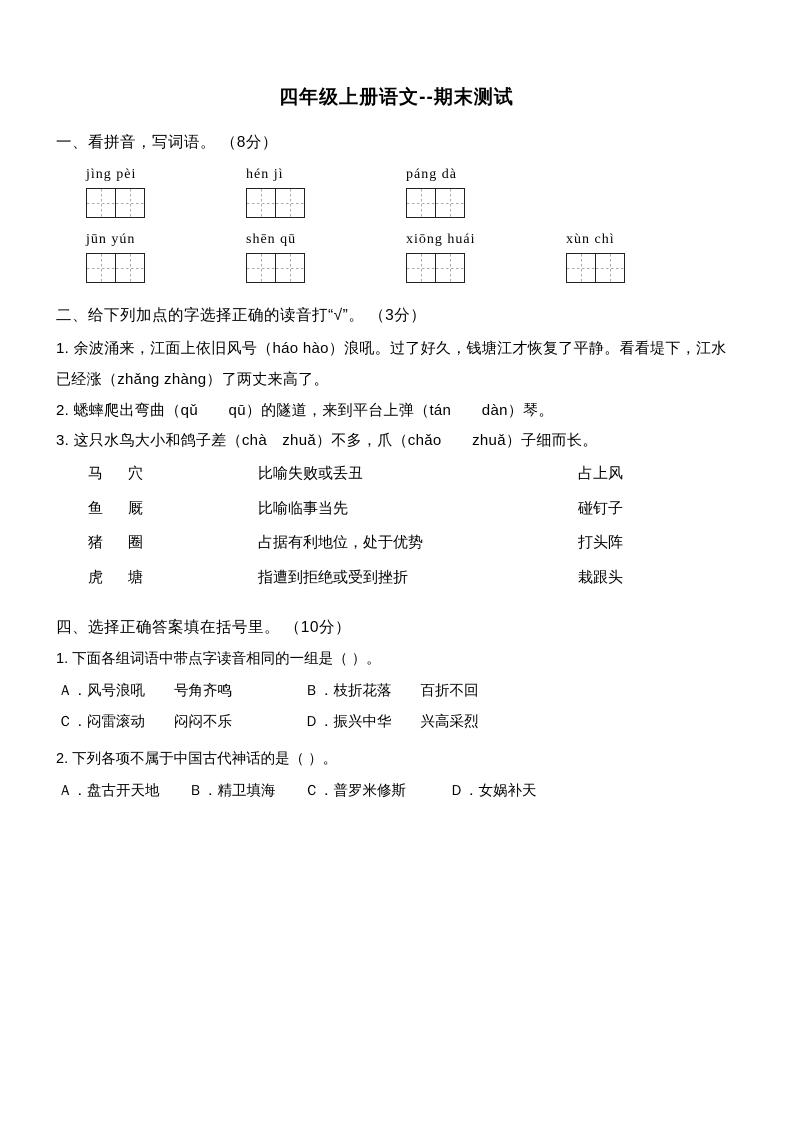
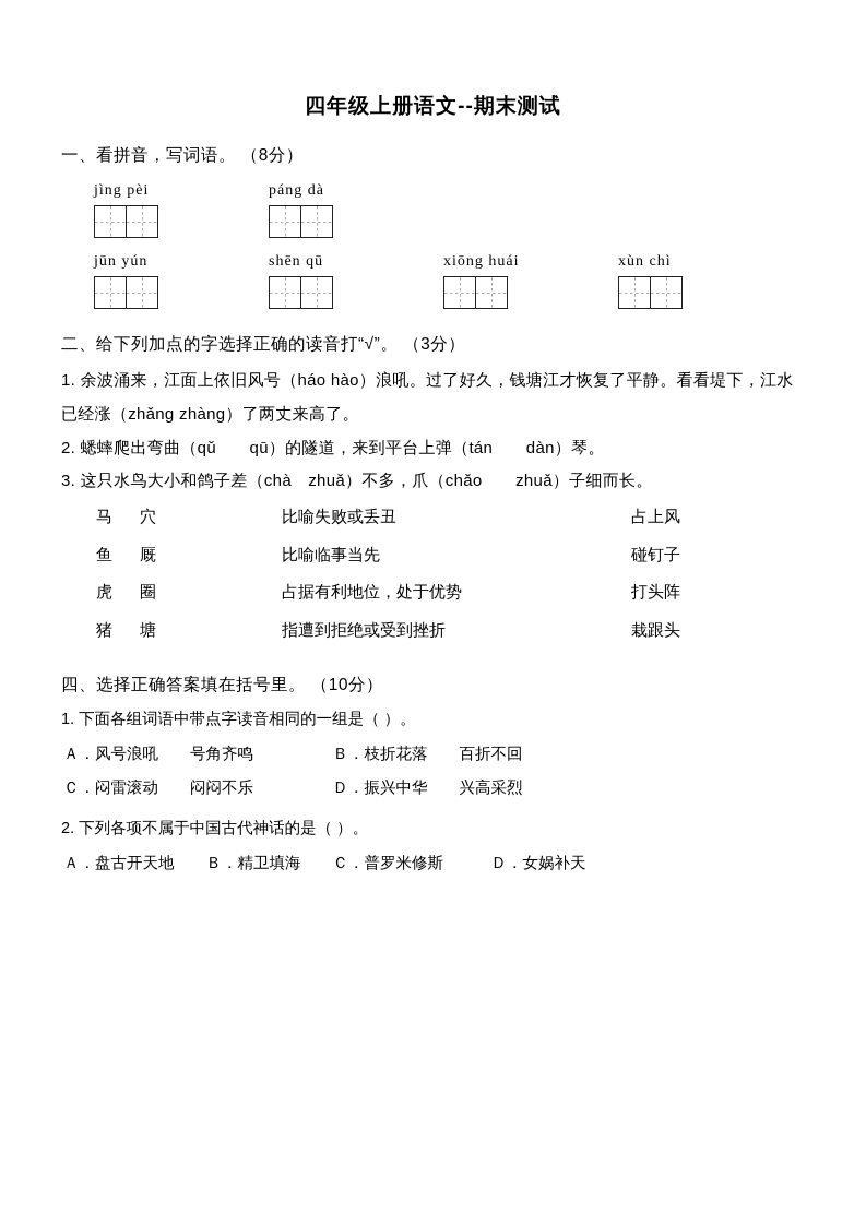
  四年级上册语文--期末测试
  一、看拼音，写词语。 （8分）
  jìng pèi
- hén jì
  páng dà
  jūn yún
  shēn qū
  xiōng huái
  xùn chì
  二、给下列加点的字选择正确的读音打“√”。 （3分）
  1. 余波涌来，江面上依旧风号（háo hào）浪吼。过了好久，钱塘江才恢复了平静。看看堤下，江水已经涨（zhǎng zhàng）了两丈来高了。
  2. 蟋蟀爬出弯曲（qǔ qū）的隧道，来到平台上弹（tán dàn）琴。
  3. 这只水鸟大小和鸽子差（chà zhuǎ）不多，爪（chǎo zhuǎ）子细而长。
  马
  穴
  比喻失败或丢丑
  占上风
  鱼
  厩
  比喻临事当先
  碰钉子
- 猪
+ 虎
  圈
  占据有利地位，处于优势
  打头阵
- 虎
+ 猪
  塘
  指遭到拒绝或受到挫折
  栽跟头
  四、选择正确答案填在括号里。 （10分）
  1. 下面各组词语中带点字读音相同的一组是（ ）。
  Ａ．风号浪吼 号角齐鸣 Ｂ．枝折花落 百折不回
  Ｃ．闷雷滚动 闷闷不乐 Ｄ．振兴中华 兴高采烈
  2. 下列各项不属于中国古代神话的是（ ）。
  Ａ．盘古开天地 Ｂ．精卫填海 Ｃ．普罗米修斯 Ｄ．女娲补天
